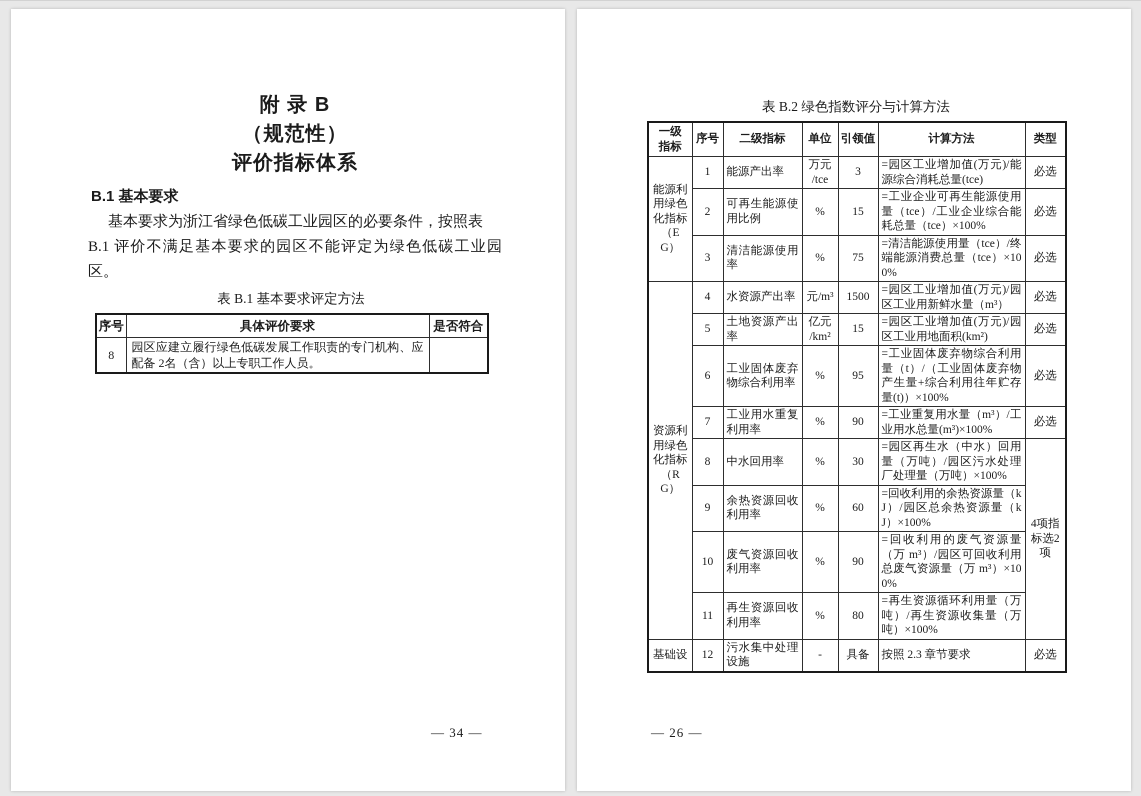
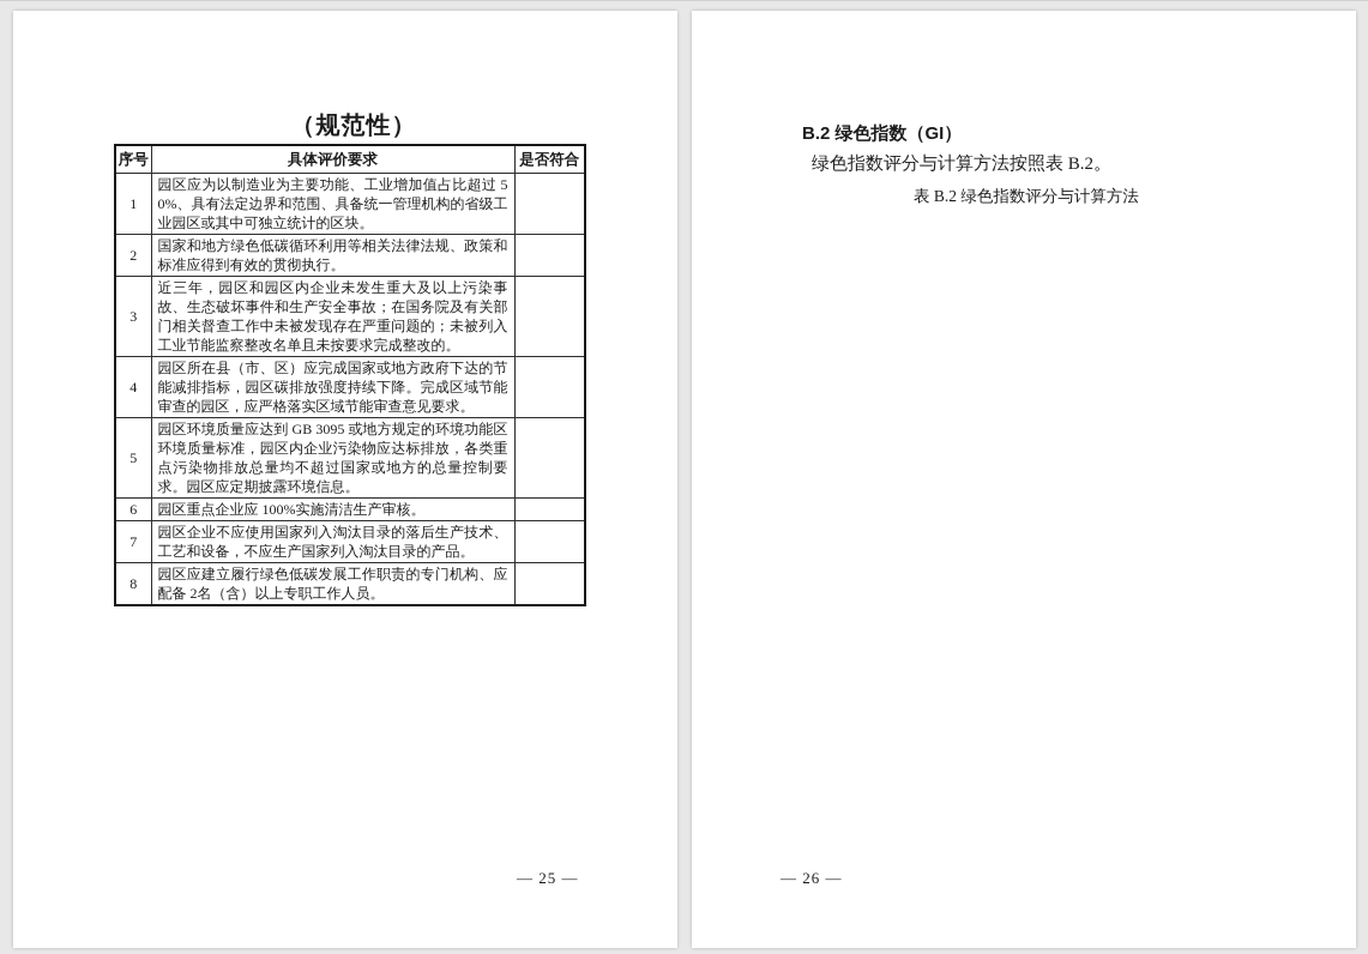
- 附 录 B
  （规范性）
- 评价指标体系
- B.1 基本要求
- 基本要求为浙江省绿色低碳工业园区的必要条件，按照表
- B.1 评价不满足基本要求的园区不能评定为绿色低碳工业园区。
- 表 B.1 基本要求评定方法
  序号	具体评价要求	是否符合
+ 1	园区应为以制造业为主要功能、工业增加值占比超过 50%、具有法定边界和范围、具备统一管理机构的省级工业园区或其中可独立统计的区块。
+ 2	国家和地方绿色低碳循环利用等相关法律法规、政策和标准应得到有效的贯彻执行。
+ 3	近三年，园区和园区内企业未发生重大及以上污染事故、生态破坏事件和生产安全事故；在国务院及有关部门相关督查工作中未被发现存在严重问题的；未被列入工业节能监察整改名单且未按要求完成整改的。
+ 4	园区所在县（市、区）应完成国家或地方政府下达的节能减排指标，园区碳排放强度持续下降。完成区域节能审查的园区，应严格落实区域节能审查意见要求。
+ 5	园区环境质量应达到 GB 3095 或地方规定的环境功能区环境质量标准，园区内企业污染物应达标排放，各类重点污染物排放总量均不超过国家或地方的总量控制要求。园区应定期披露环境信息。
+ 6	园区重点企业应 100%实施清洁生产审核。
+ 7	园区企业不应使用国家列入淘汰目录的落后生产技术、工艺和设备，不应生产国家列入淘汰目录的产品。
  8	园区应建立履行绿色低碳发展工作职责的专门机构、应配备 2名（含）以上专职工作人员。
- — 34 —
+ — 25 —
+ B.2 绿色指数（GI）
+ 绿色指数评分与计算方法按照表 B.2。
  表 B.2 绿色指数评分与计算方法
- 一级 指标	序号	二级指标	单位	引领值	计算方法	类型
- 能源利 用绿色 化指标 （EG）	1	能源产出率	万元 /tce	3	=园区工业增加值(万元)/能源综合消耗总量(tce)	必选
- 2	可再生能源使用比例	%	15	=工业企业可再生能源使用量（tce）/工业企业综合能耗总量（tce）×100%	必选
- 3	清洁能源使用率	%	75	=清洁能源使用量（tce）/终端能源消费总量（tce）×100%	必选
- 资源利 用绿色 化指标 （RG）	4	水资源产出率	元/m³	1500	=园区工业增加值(万元)/园区工业用新鲜水量（m³）	必选
- 5	土地资源产出率	亿元 /km²	15	=园区工业增加值(万元)/园区工业用地面积(km²)	必选
- 6	工业固体废弃物综合利用率	%	95	=工业固体废弃物综合利用量（t）/（工业固体废弃物产生量+综合利用往年贮存量(t)）×100%	必选
- 7	工业用水重复利用率	%	90	=工业重复用水量（m³）/工业用水总量(m³)×100%	必选
- 8	中水回用率	%	30	=园区再生水（中水）回用量（万吨）/园区污水处理厂处理量（万吨）×100%	4项指标选2项
- 9	余热资源回收利用率	%	60	=回收利用的余热资源量（kJ）/园区总余热资源量（kJ）×100%
- 10	废气资源回收利用率	%	90	=回收利用的废气资源量（万 m³）/园区可回收利用总废气资源量（万 m³）×100%
- 11	再生资源回收利用率	%	80	=再生资源循环利用量（万吨）/再生资源收集量（万吨）×100%
- 基础设	12	污水集中处理设施	-	具备	按照 2.3 章节要求	必选
  — 26 —
